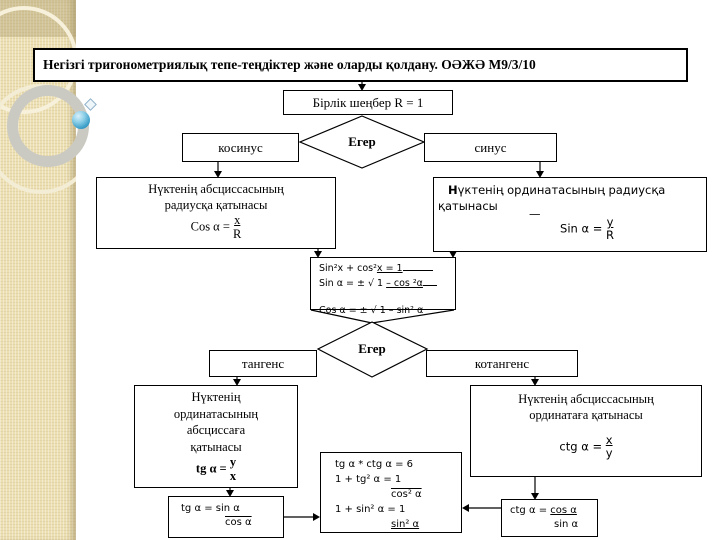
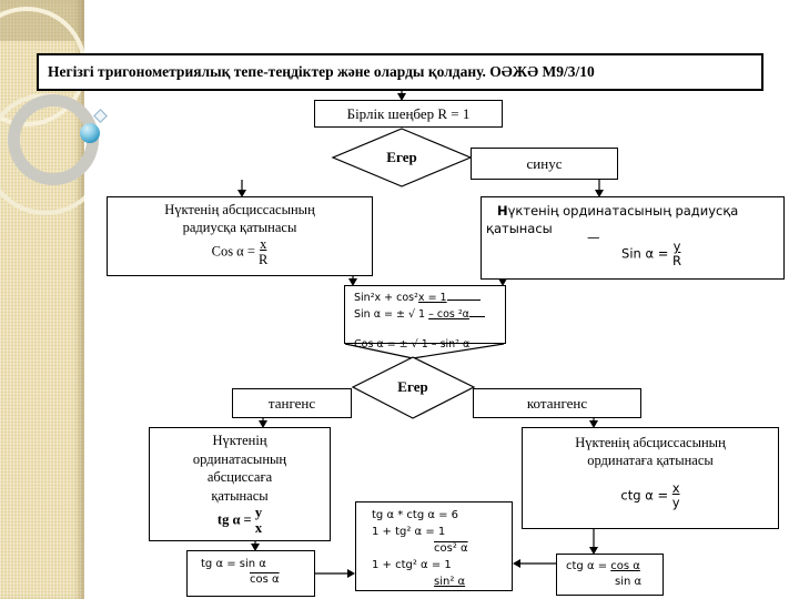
  Негізгі тригонометриялық тепе-теңдіктер және оларды қолдану. ОӘЖӘ М9/3/10
  Бірлік шеңбер R = 1
  Егер
- косинус
  синус
  Нүктенің абсциссасының
  радиусқа қатынасы
  Cos α =
  x
  R
  Нүктенің ординатасының радиусқа
  қатынасы
  —
  Sin α =
  y
  R
  Sin²x + cos²x = 1
  Sin α = ± √ 1 – cos ²α
  Cos α = ± √ 1 – sin² α
  Егер
  тангенс
  котангенс
  Нүктенің
  ординатасының
  абсциссаға
  қатынасы
  tg α =
  y
  x
  Нүктенің абсциссасының
  ординатаға қатынасы
  ctg α =
  x
  y
  tg α * ctg α = 6
  1 + tg² α = 1
  cos² α
- 1 + sin² α = 1
+ 1 + ctg² α = 1
  sin² α
  tg α = sin α
  cos α
  ctg α = cos α
  sin α
